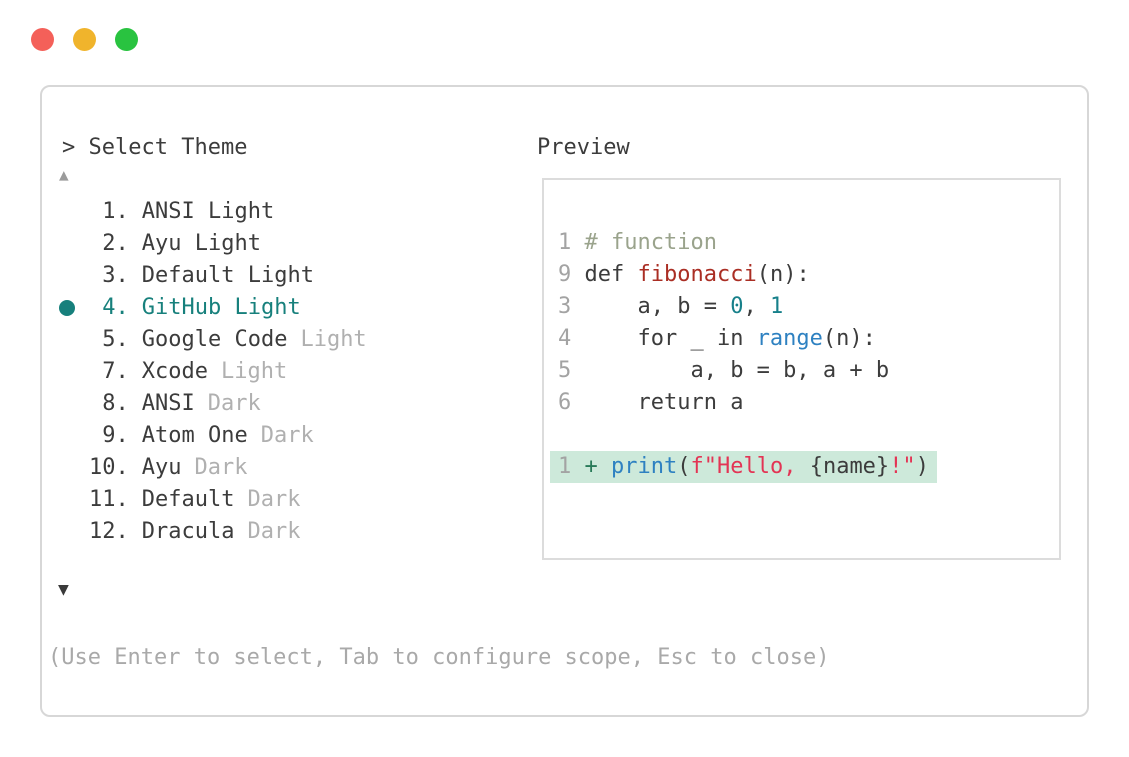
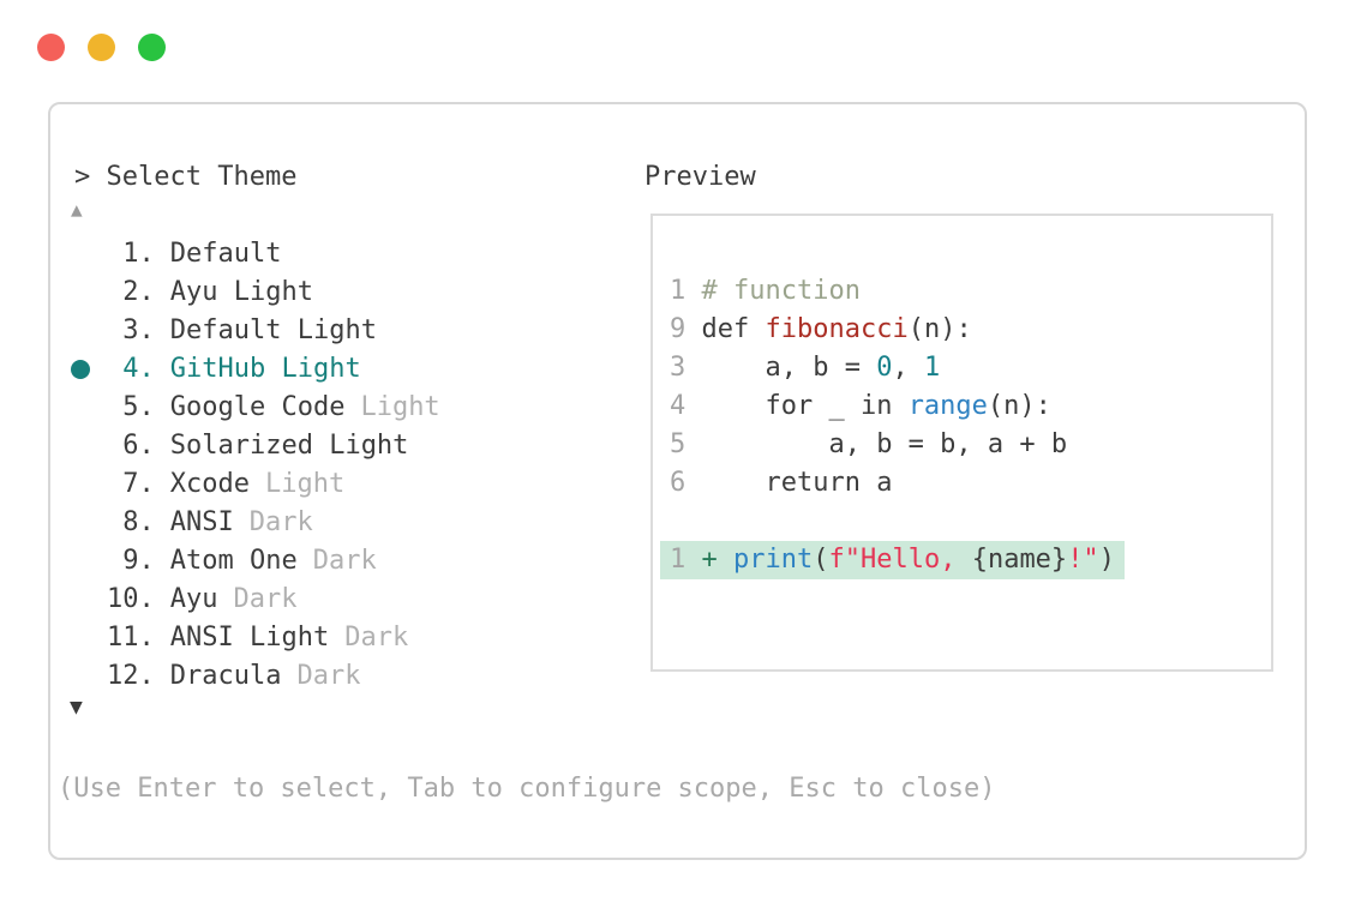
  > Select Theme
  Preview
  ▲
- 1. ANSI Light
+ 1. Default
  2. Ayu Light
  3. Default Light
  4. GitHub Light
  5. Google Code Light
+ 6. Solarized Light
  7. Xcode Light
  8. ANSI Dark
  9. Atom One Dark
  10. Ayu Dark
- 11. Default Dark
+ 11. ANSI Light Dark
  12. Dracula Dark
  ▼
  1 # function
  9 def fibonacci(n):
  3 a, b = 0, 1
  4 for _ in range(n):
  5 a, b = b, a + b
  6 return a
  1 + print(f"Hello, {name}!")
  (Use Enter to select, Tab to configure scope, Esc to close)
